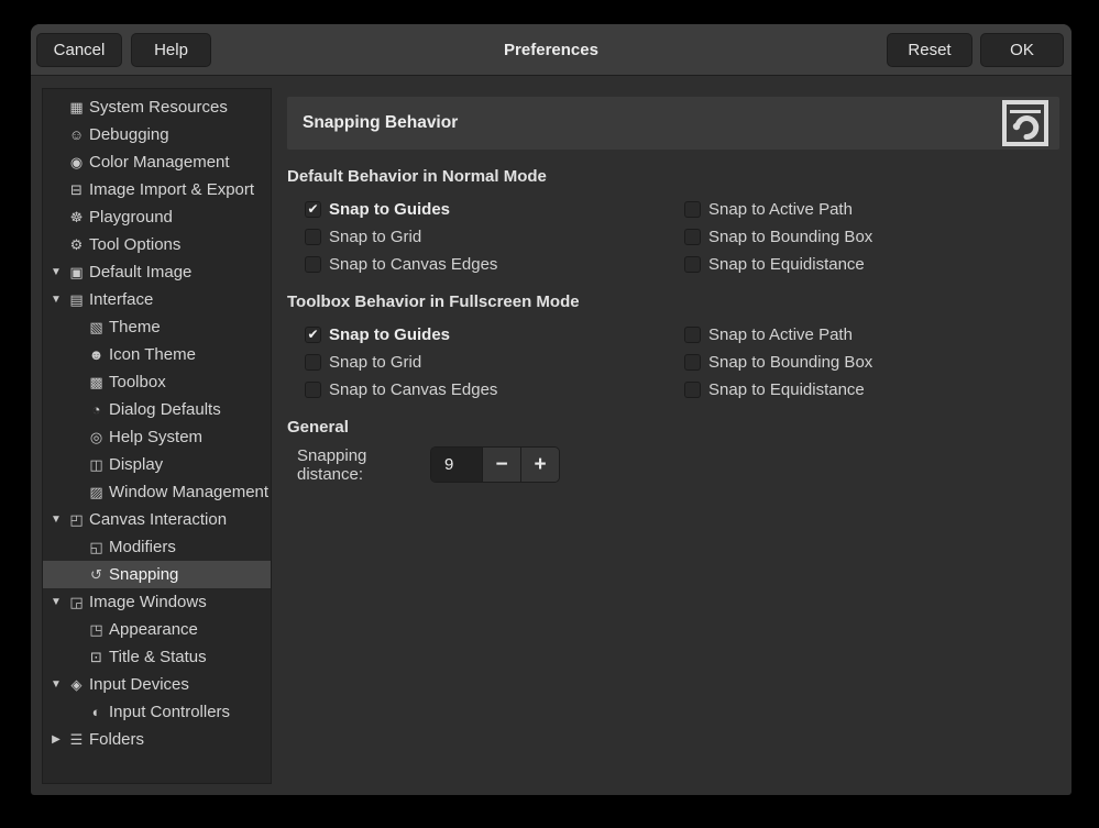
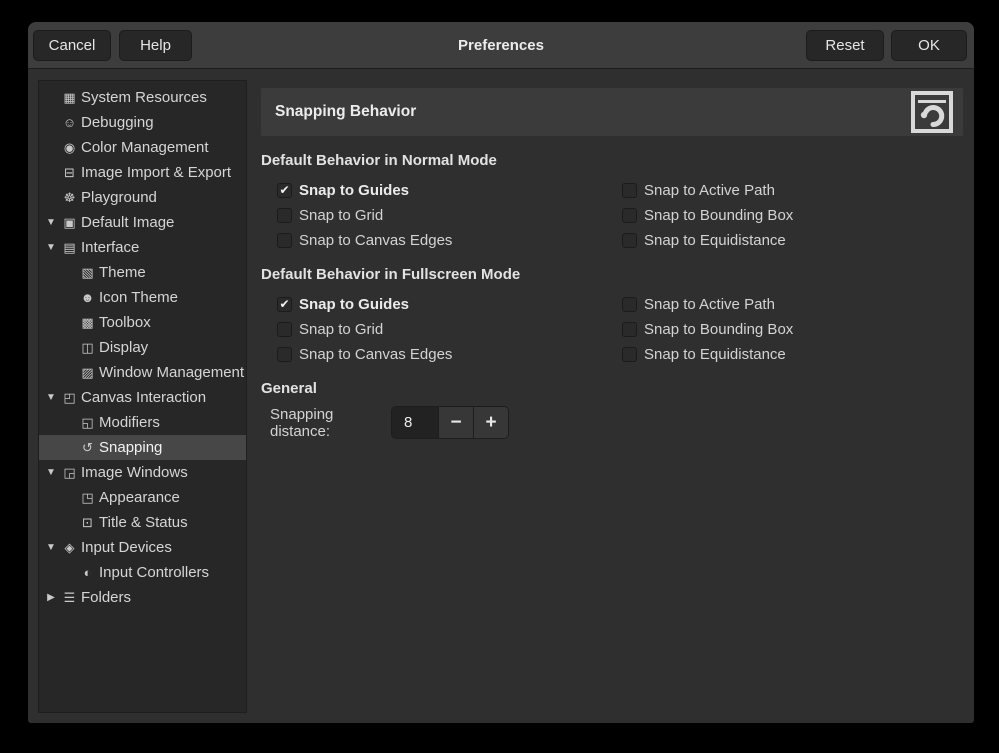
  Cancel
  Help
  Preferences
  Reset
  OK
  ▦
  System Resources
  ☺
  Debugging
  ◉
  Color Management
  ⊟
  Image Import & Export
  ☸
  Playground
- ⚙
- Tool Options
  ▼
  ▣
  Default Image
  ▼
  ▤
  Interface
  ▧
  Theme
  ☻
  Icon Theme
  ▩
  Toolbox
- ◔
- Dialog Defaults
- ◎
- Help System
  ◫
  Display
  ▨
  Window Management
  ▼
  ◰
  Canvas Interaction
  ◱
  Modifiers
  ↺
  Snapping
  ▼
  ◲
  Image Windows
  ◳
  Appearance
  ⊡
  Title & Status
  ▼
  ◈
  Input Devices
  ◐
  Input Controllers
  ▶
  ☰
  Folders
  Snapping Behavior
  Default Behavior in Normal Mode
  ✔
  Snap to Guides
  Snap to Grid
  Snap to Canvas Edges
  Snap to Active Path
  Snap to Bounding Box
  Snap to Equidistance
- Toolbox Behavior in Fullscreen Mode
+ Default Behavior in Fullscreen Mode
  ✔
  Snap to Guides
  Snap to Grid
  Snap to Canvas Edges
  Snap to Active Path
  Snap to Bounding Box
  Snap to Equidistance
  General
  Snapping distance:
- 9
+ 8
  −
  +
